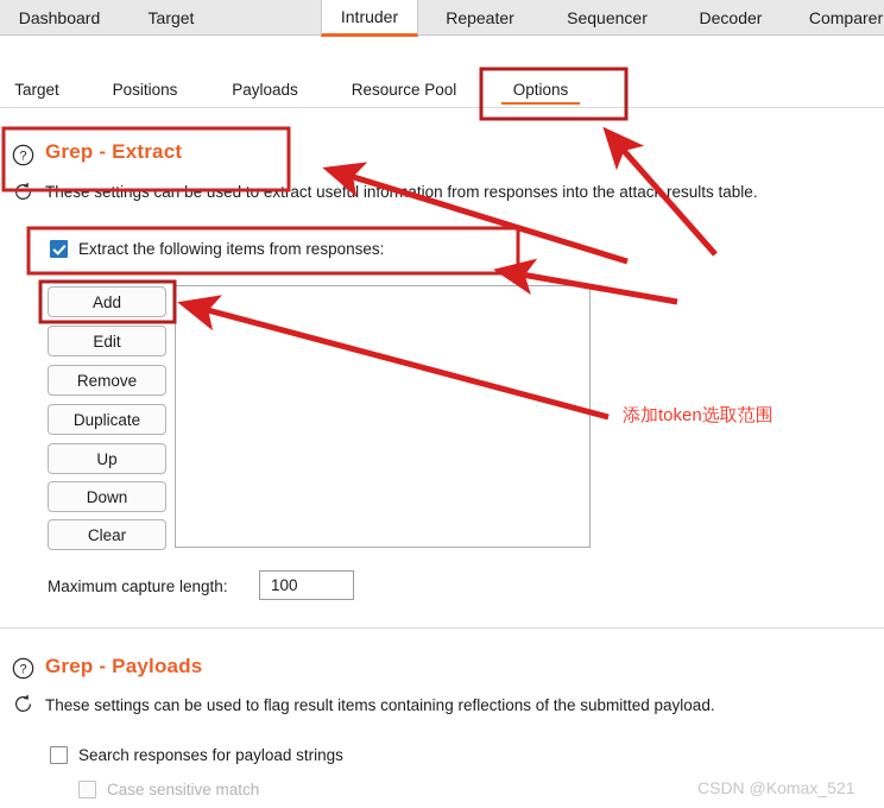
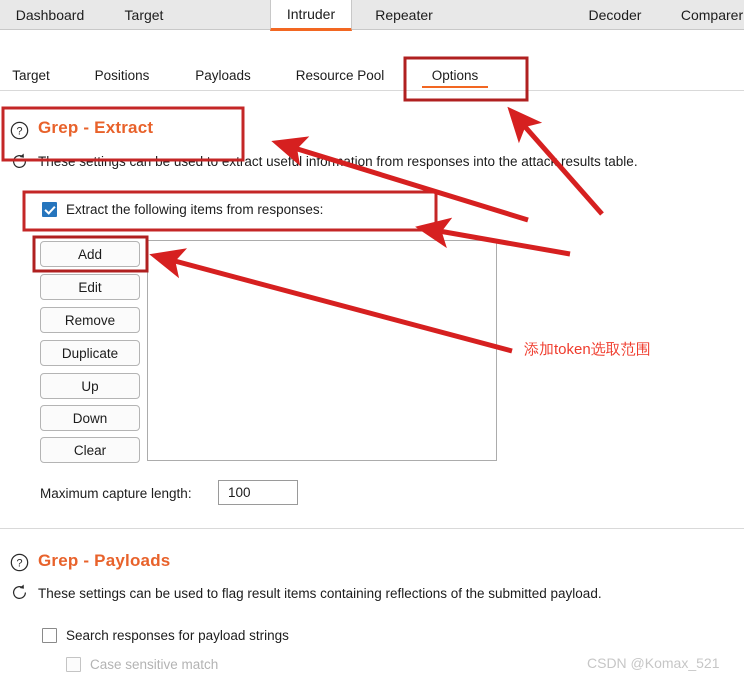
  Dashboard
  Target
  Intruder
  Repeater
- Sequencer
  Decoder
  Comparer
  Target
  Positions
  Payloads
  Resource Pool
  Options
  ?
  Grep - Extract
  Extract the following items from responses:
  Add
  Edit
  Remove
  Duplicate
  Up
  Down
  Clear
  Maximum capture length:
  100
  ?
  Grep - Payloads
  These settings can be used to flag result items containing reflections of the submitted payload.
  Search responses for payload strings
  Case sensitive match
  添加token选取范围
  CSDN @Komax_521
